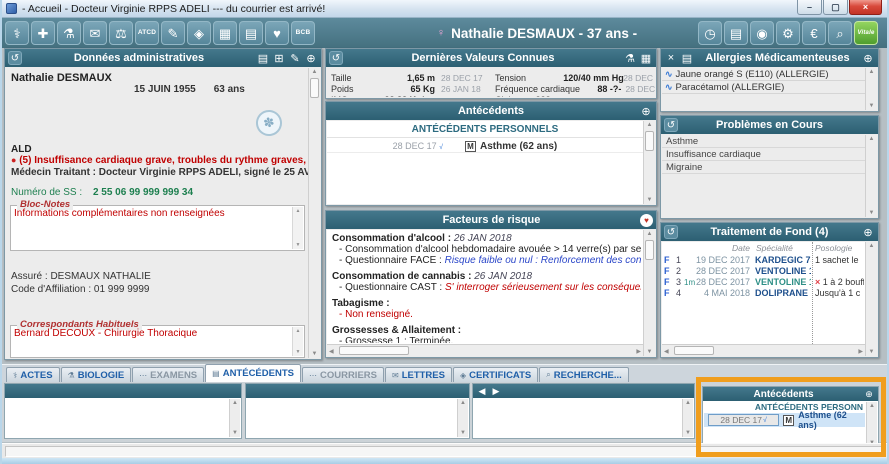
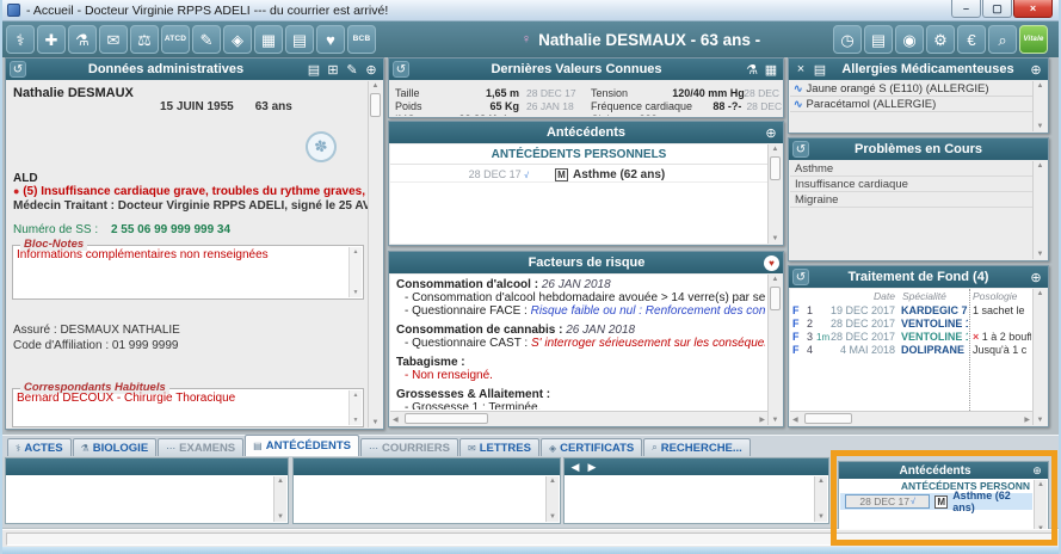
  - Accueil - Docteur Virginie RPPS ADELI --- du courrier est arrivé!
  –
  ▢
  ×
  ⚕
  ✚
  ⚗
  ✉
  ⚖
  ✎
  ◈
  ▦
  ▤
  ♥
  ♀
- Nathalie DESMAUX - 37 ans -
+ Nathalie DESMAUX - 63 ans -
  ◷
  ▤
  ◉
  ⚙
  €
  ⌕
  ↺
  Données administratives
  ▤
  ⊞
  ✎
  ⊕
  Nathalie DESMAUX
  15 JUIN 1955
  63 ans
  ALD
  Médecin Traitant : Docteur Virginie RPPS ADELI, signé le 25 A
  Numéro de SS : 2 55 06 99 999 999 34
  Bloc-Notes
  Informations complémentaires non renseignées
  Assuré : DESMAUX NATHALIE
  Code d'Affiliation : 01 999 9999
  Correspondants Habituels
  Bernard DECOUX - Chirurgie Thoracique
  ↺
  Dernières Valeurs Connues
  ⚗
  ▦
  Taille
  1,65 m
  28 DEC 17
  Poids
  65 Kg
  26 JAN 18
  Tension
  120/40 mm H
  28 DEC
  Fréquence cardiaque
  88 -?-
  28 DEC
  Antécédents
  ⊕
  ANTÉCÉDENTS PERSONNELS
  28 DEC 17
  M
  Asthme (62 ans)
  Facteurs de risque
  ♥
  Consommation d'alcool : 26 JAN 2018
  - Consommation d'alcool hebdomadaire avouée > 14 verre(s) par se
  - Questionnaire FACE : Risque faible ou nul : Renforcement des con
  Consommation de cannabis : 26 JAN 2018
  - Questionnaire CAST : S' interroger sérieusement sur les conséque
  Tabagisme :
  - Non renseigné.
  Grossesses & Allaitement :
  - Grossesse 1 : Terminée.
  ×
  ▤
  Allergies Médicamenteuses
  ⊕
  ∿
  Jaune orangé S (E110) (ALLERGIE)
  ∿
  Paracétamol (ALLERGIE)
  ↺
  Problèmes en Cours
  Asthme
  Insuffisance cardiaque
  Migraine
  ↺
  Traitement de Fond (4)
  ⊕
  Date
  Spécialité
  Posologie
  F
  1
  19 DEC 2017
  1 sachet le
  F
  2
  28 DEC 2017
  F
  3
  1m
  28 DEC 2017
  × 1 à 2 bouff
  F
  4
  4 MAI 2018
  Jusqu'à 1 c
  ⚕
  ACTES
  ⚗
  BIOLOGIE
  ⋯
  EXAMENS
  ▤
  ANTÉCÉDENTS
  ⋯
  COURRIERS
  ✉
  LETTRES
  ◈
  CERTIFICATS
  ⌕
  RECHERCHE...
  ◀
  ▶
  Antécédents
  ⊕
  ANTÉCÉDENTS PERSONN
  28 DEC 17
  M
  Asthme (62 ans)
